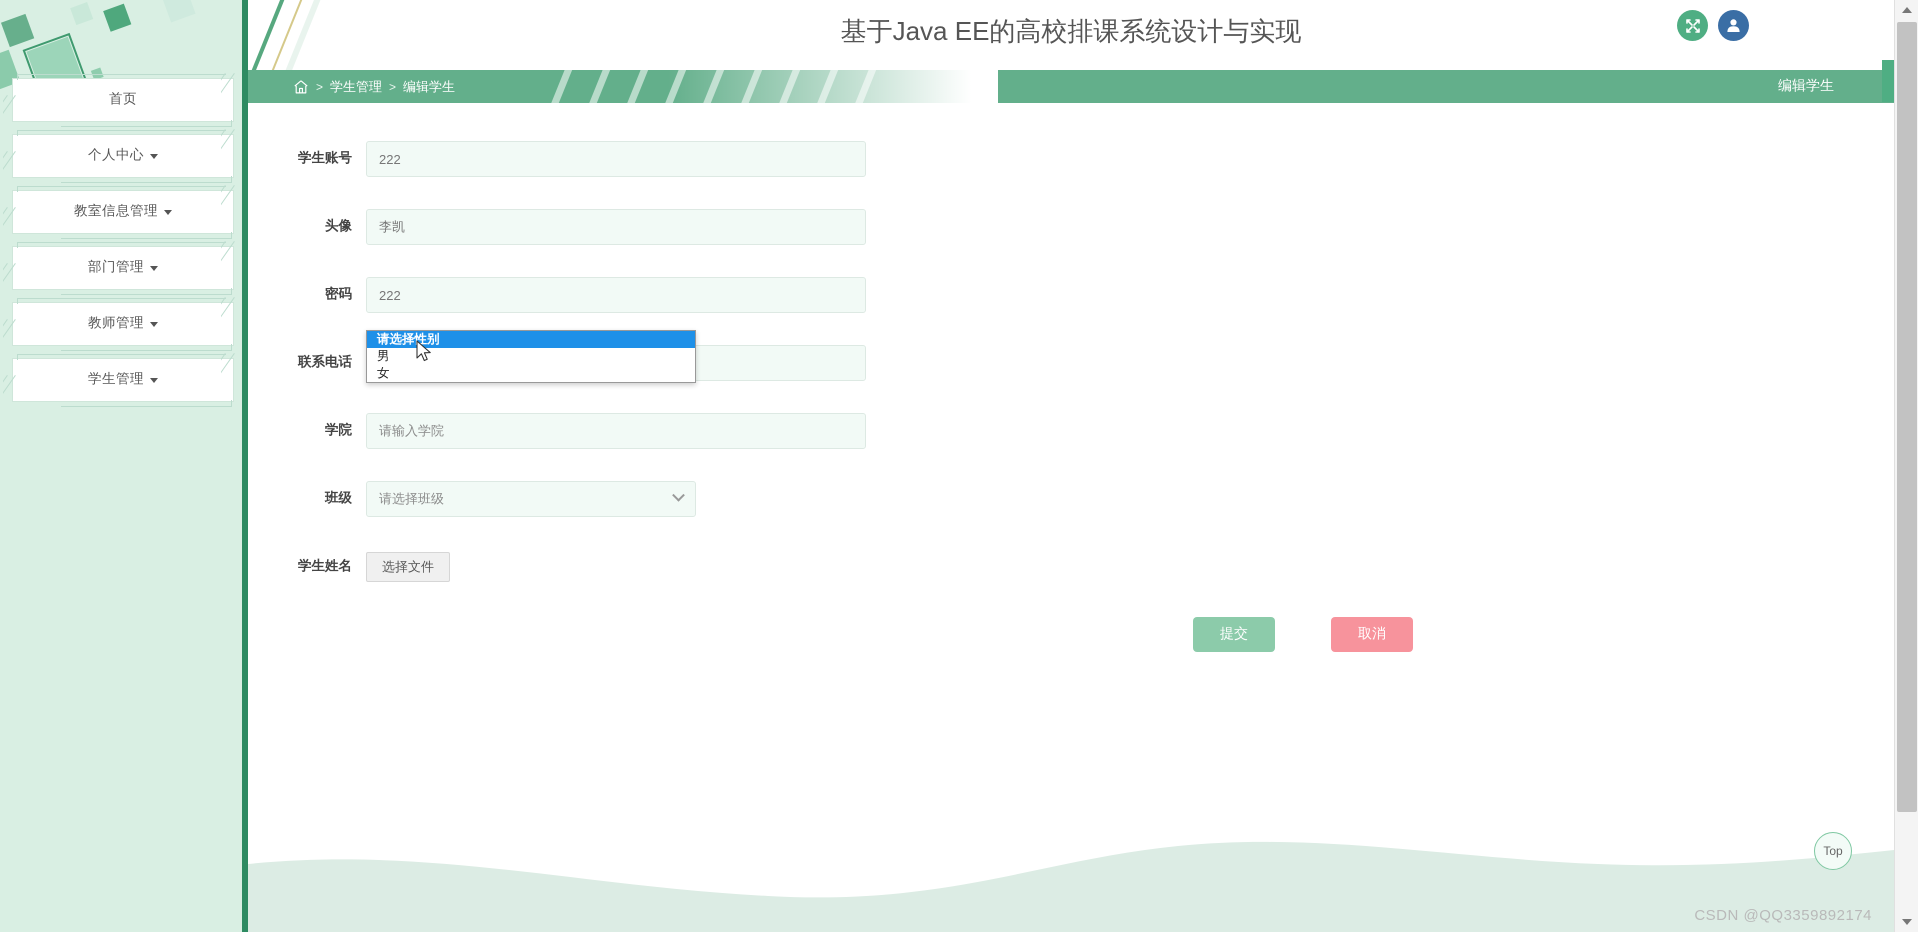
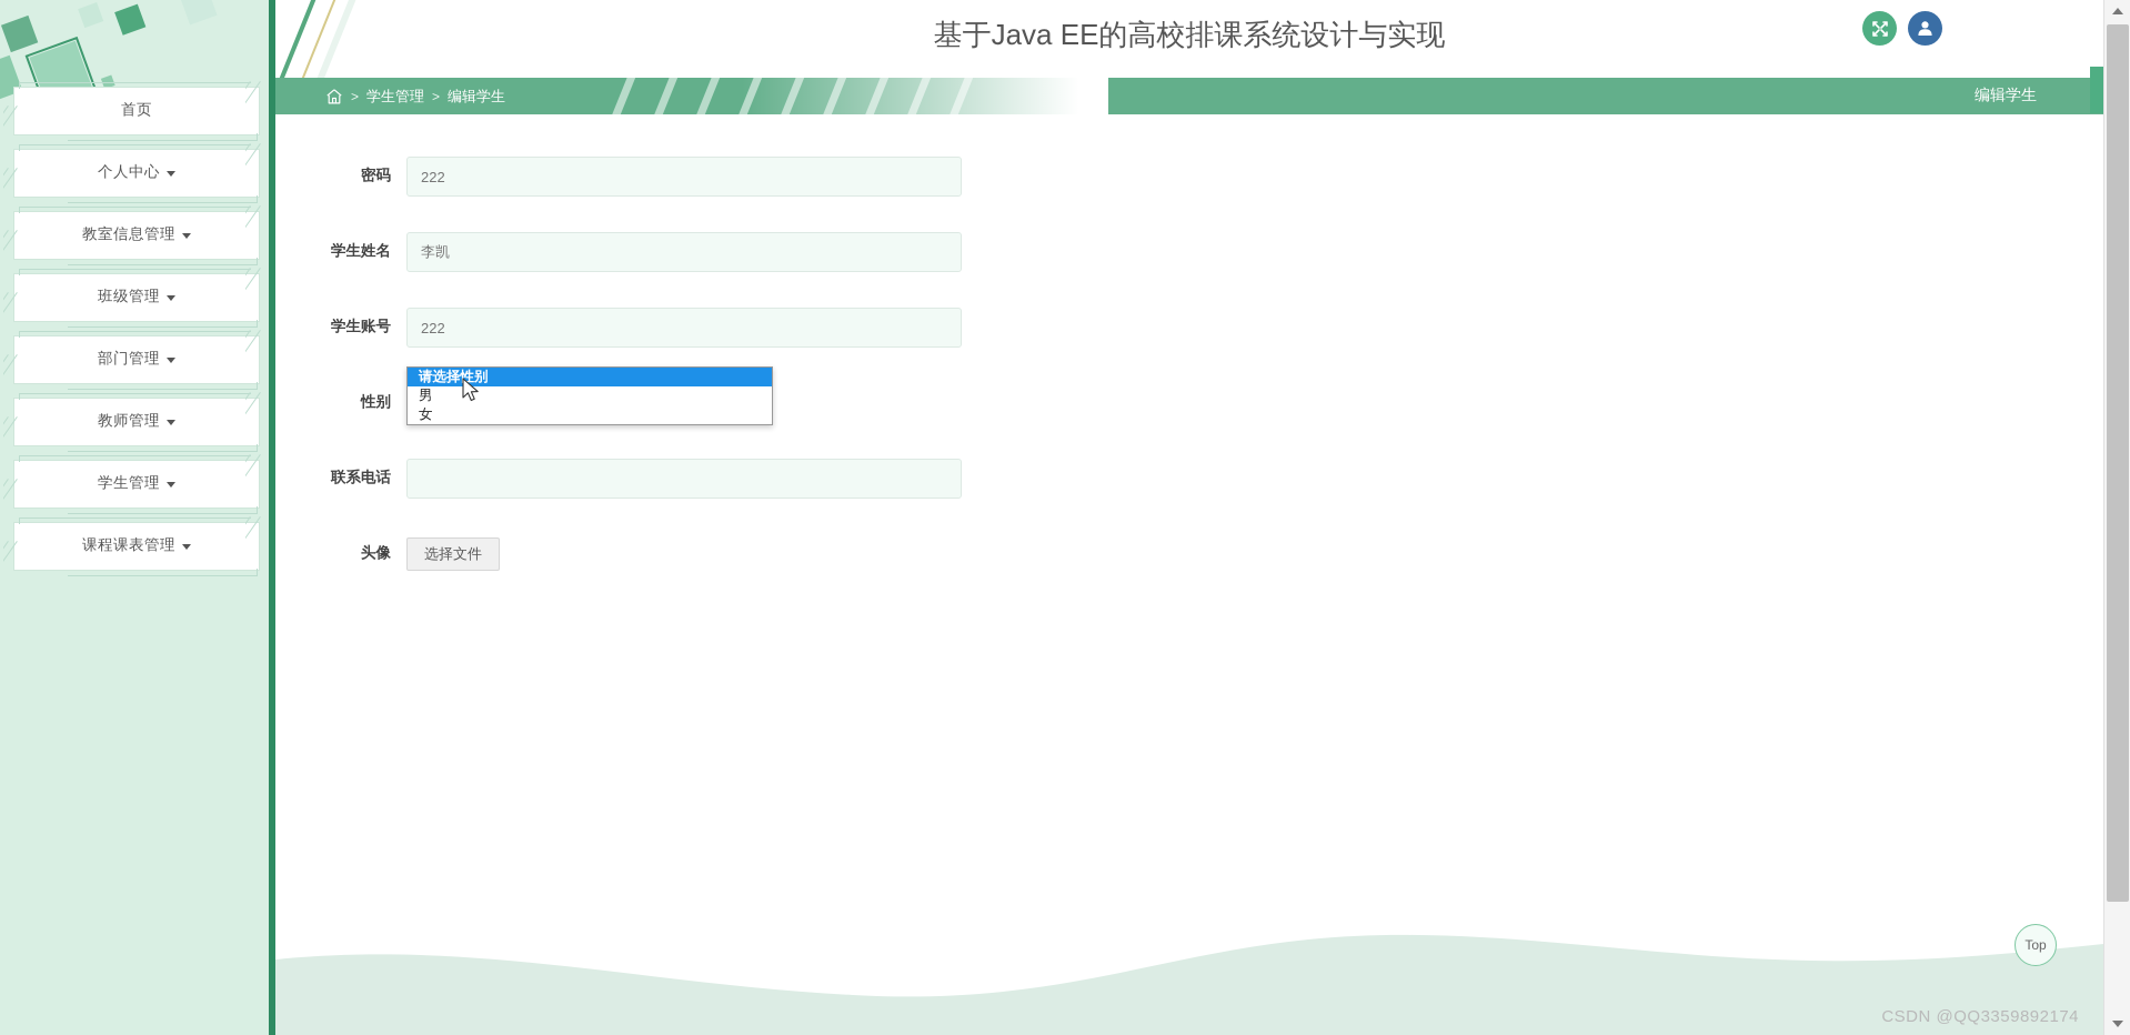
  首页
  个人中心
  教室信息管理
+ 班级管理
  部门管理
  教师管理
  学生管理
+ 课程课表管理
  基于Java EE的高校排课系统设计与实现
  >
  学生管理
  >
  编辑学生
  编辑学生
- 学生账号
+ 密码
  222
- 头像
+ 学生姓名
  李凯
- 密码
+ 学生账号
  222
+ 性别
  联系电话
- 学院
- 请输入学院
- 班级
- 请选择班级
- 学生姓名
+ 头像
  选择文件
- 提交
- 取消
  请选择性别
  男
  女
  Top
  CSDN @QQ3359892174
